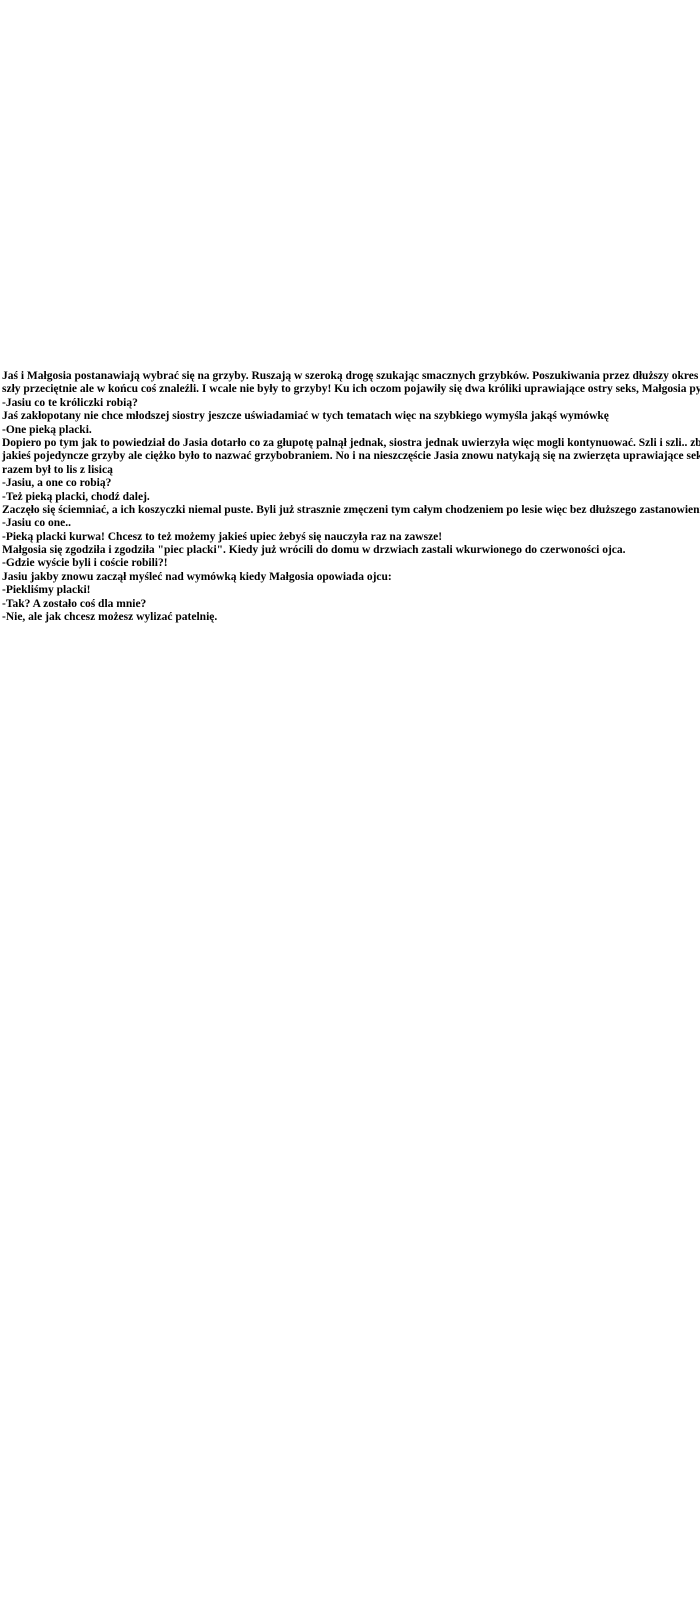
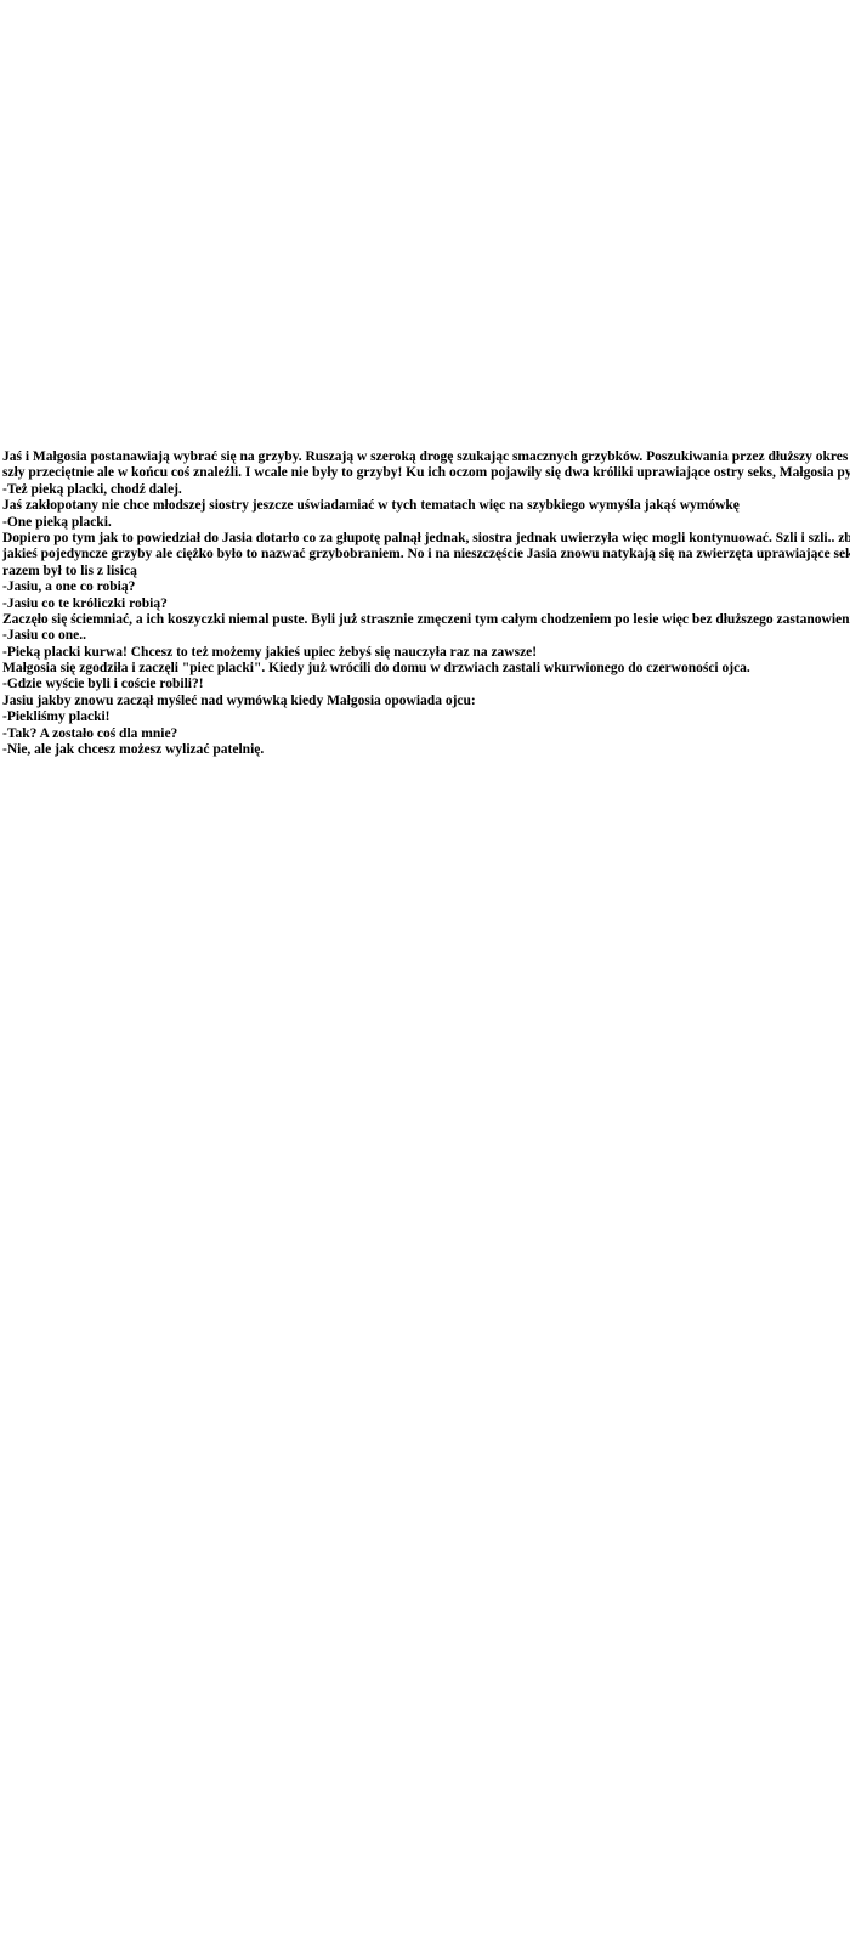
  Jaś i Małgosia postanawiają wybrać się na grzyby. Ruszają w szeroką drogę szukając smacznych grzybków. Poszukiwania przez dłuższy okres
  szły przeciętnie ale w końcu coś znaleźli. I wcale nie były to grzyby! Ku ich oczom pojawiły się dwa króliki uprawiające ostry seks, Małgosia py
- -Jasiu co te króliczki robią?
+ -Też pieką placki, chodź dalej.
  Jaś zakłopotany nie chce młodszej siostry jeszcze uświadamiać w tych tematach więc na szybkiego wymyśla jakąś wymówkę
  -One pieką placki.
  Dopiero po tym jak to powiedział do Jasia dotarło co za głupotę palnął jednak, siostra jednak uwierzyła więc mogli kontynuować. Szli i szli.. zb
  jakieś pojedyncze grzyby ale ciężko było to nazwać grzybobraniem. No i na nieszczęście Jasia znowu natykają się na zwierzęta uprawiające sek
  razem był to lis z lisicą
  -Jasiu, a one co robią?
- -Też pieką placki, chodź dalej.
+ -Jasiu co te króliczki robią?
  Zaczęło się ściemniać, a ich koszyczki niemal puste. Byli już strasznie zmęczeni tym całym chodzeniem po lesie więc bez dłuższego zastanowien
  -Jasiu co one..
  -Pieką placki kurwa! Chcesz to też możemy jakieś upiec żebyś się nauczyła raz na zawsze!
- Małgosia się zgodziła i zgodziła "piec placki". Kiedy już wrócili do domu w drzwiach zastali wkurwionego do czerwoności ojca.
+ Małgosia się zgodziła i zaczęli "piec placki". Kiedy już wrócili do domu w drzwiach zastali wkurwionego do czerwoności ojca.
  -Gdzie wyście byli i coście robili?!
  Jasiu jakby znowu zaczął myśleć nad wymówką kiedy Małgosia opowiada ojcu:
  -Piekliśmy placki!
  -Tak? A zostało coś dla mnie?
  -Nie, ale jak chcesz możesz wylizać patelnię.
